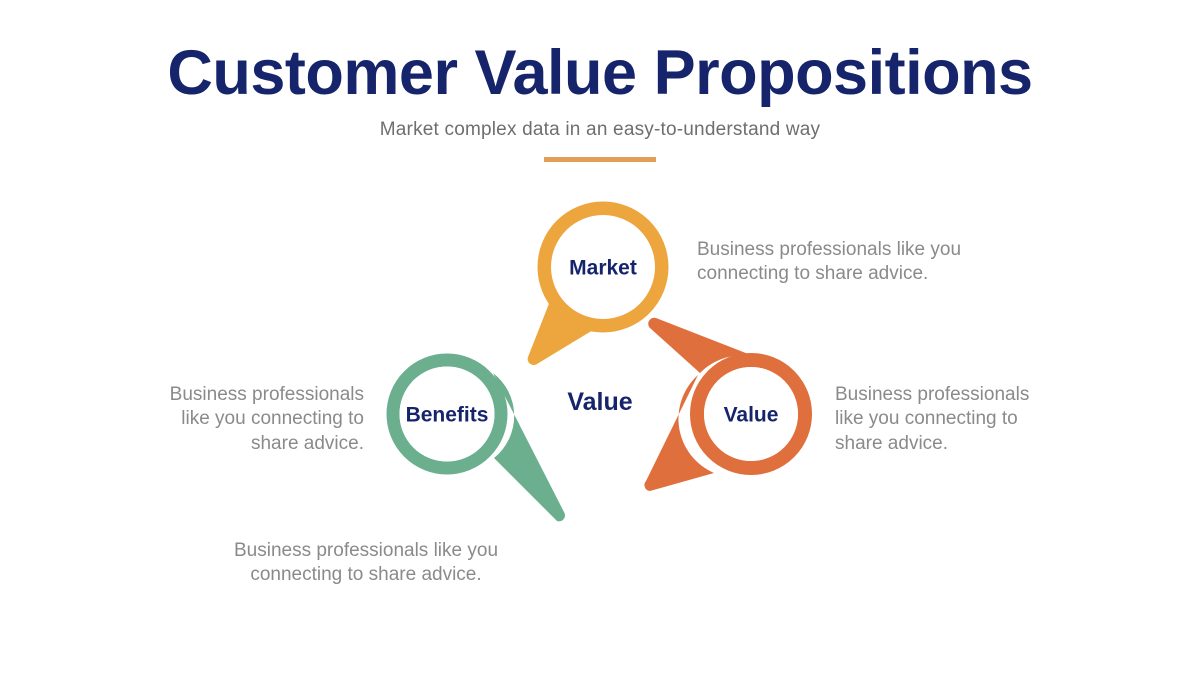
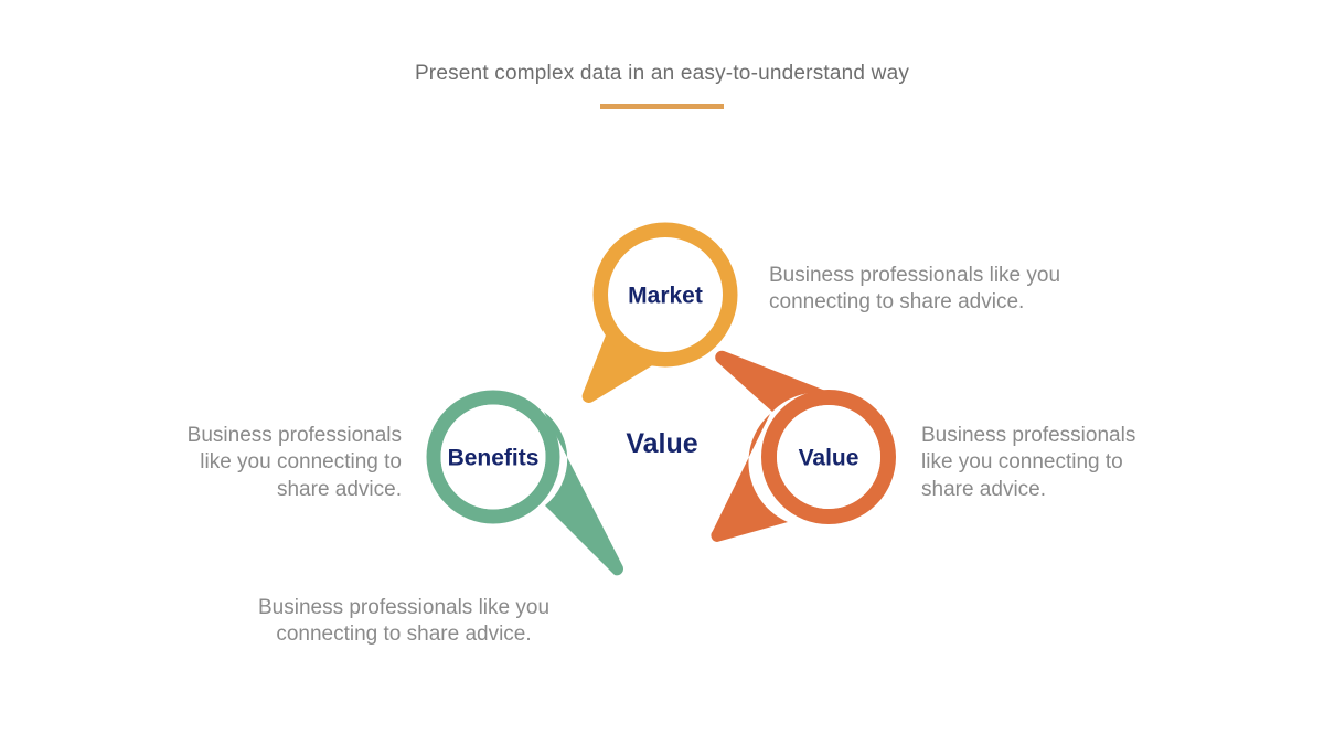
- Customer Value Propositions
- Market complex data in an easy-to-understand way
+ Present complex data in an easy-to-understand way
  Market
  Value
  Benefits
  Value
  Business professionals like you connecting to share advice.
  Business professionals like you connecting to share advice.
  Business professionals like you connecting to share advice.
  Business professionals like you connecting to share advice.
